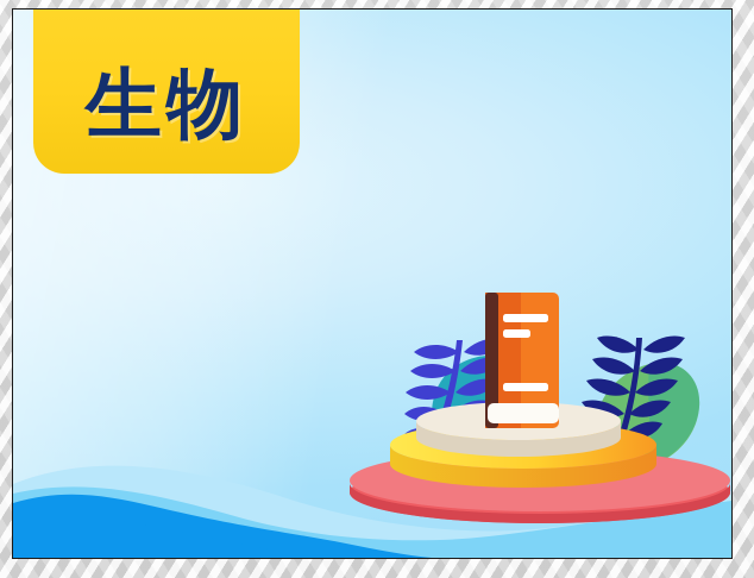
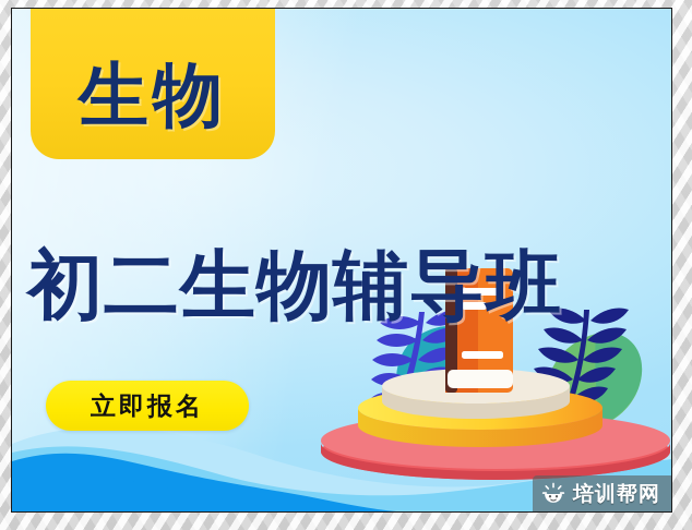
  生物
+ 初二生物辅导班
+ 立即报名
+ 培训帮网
